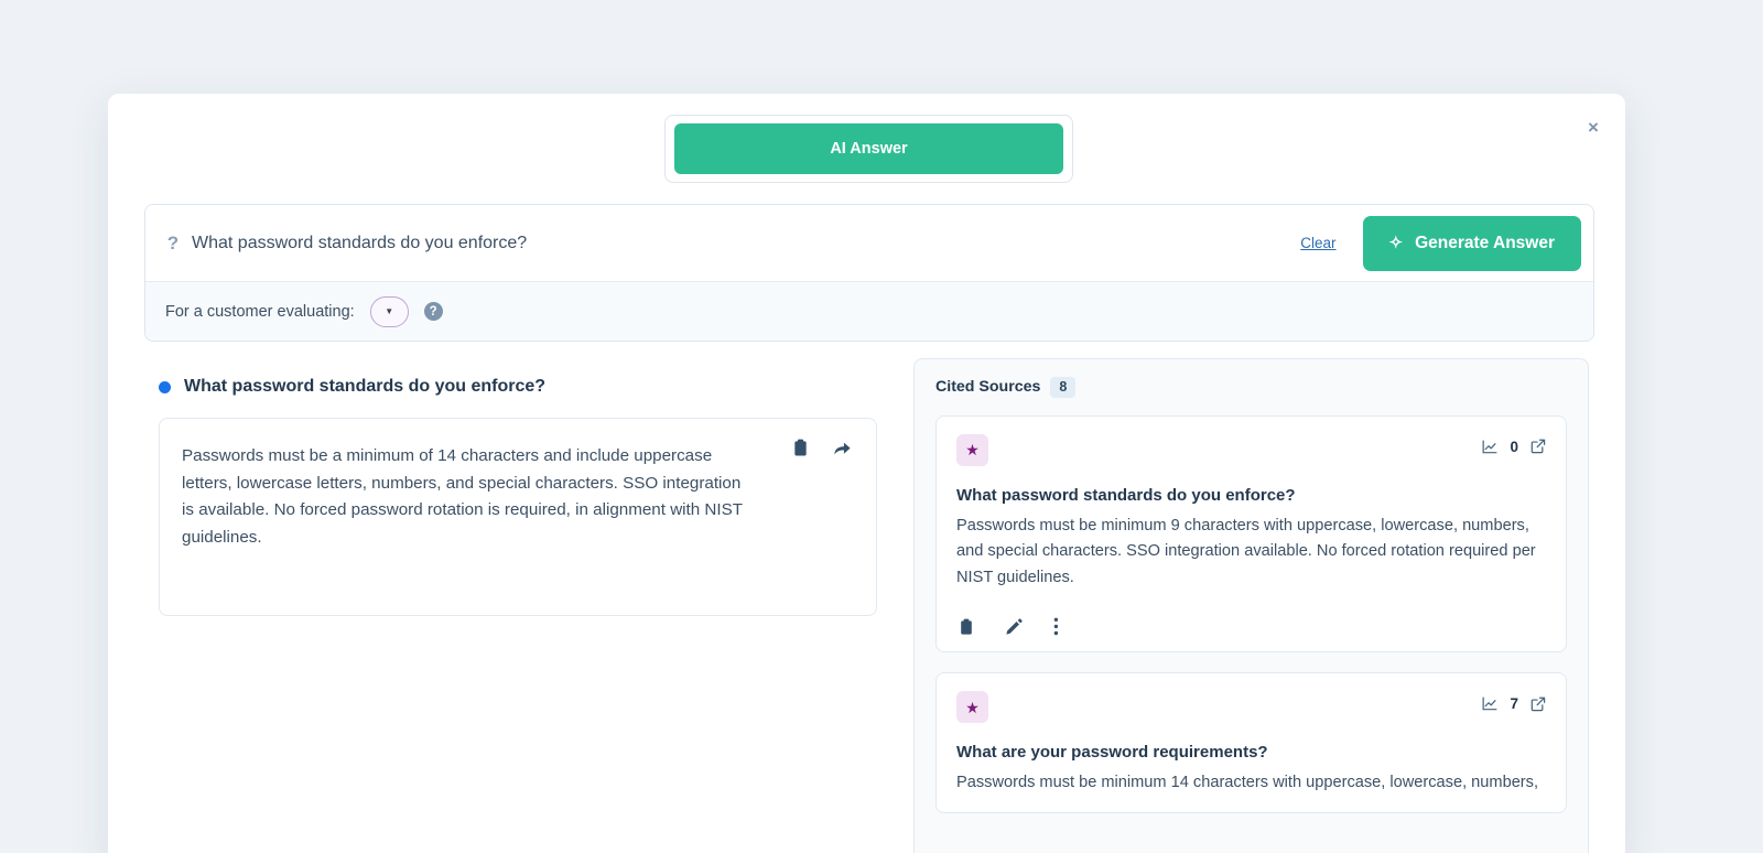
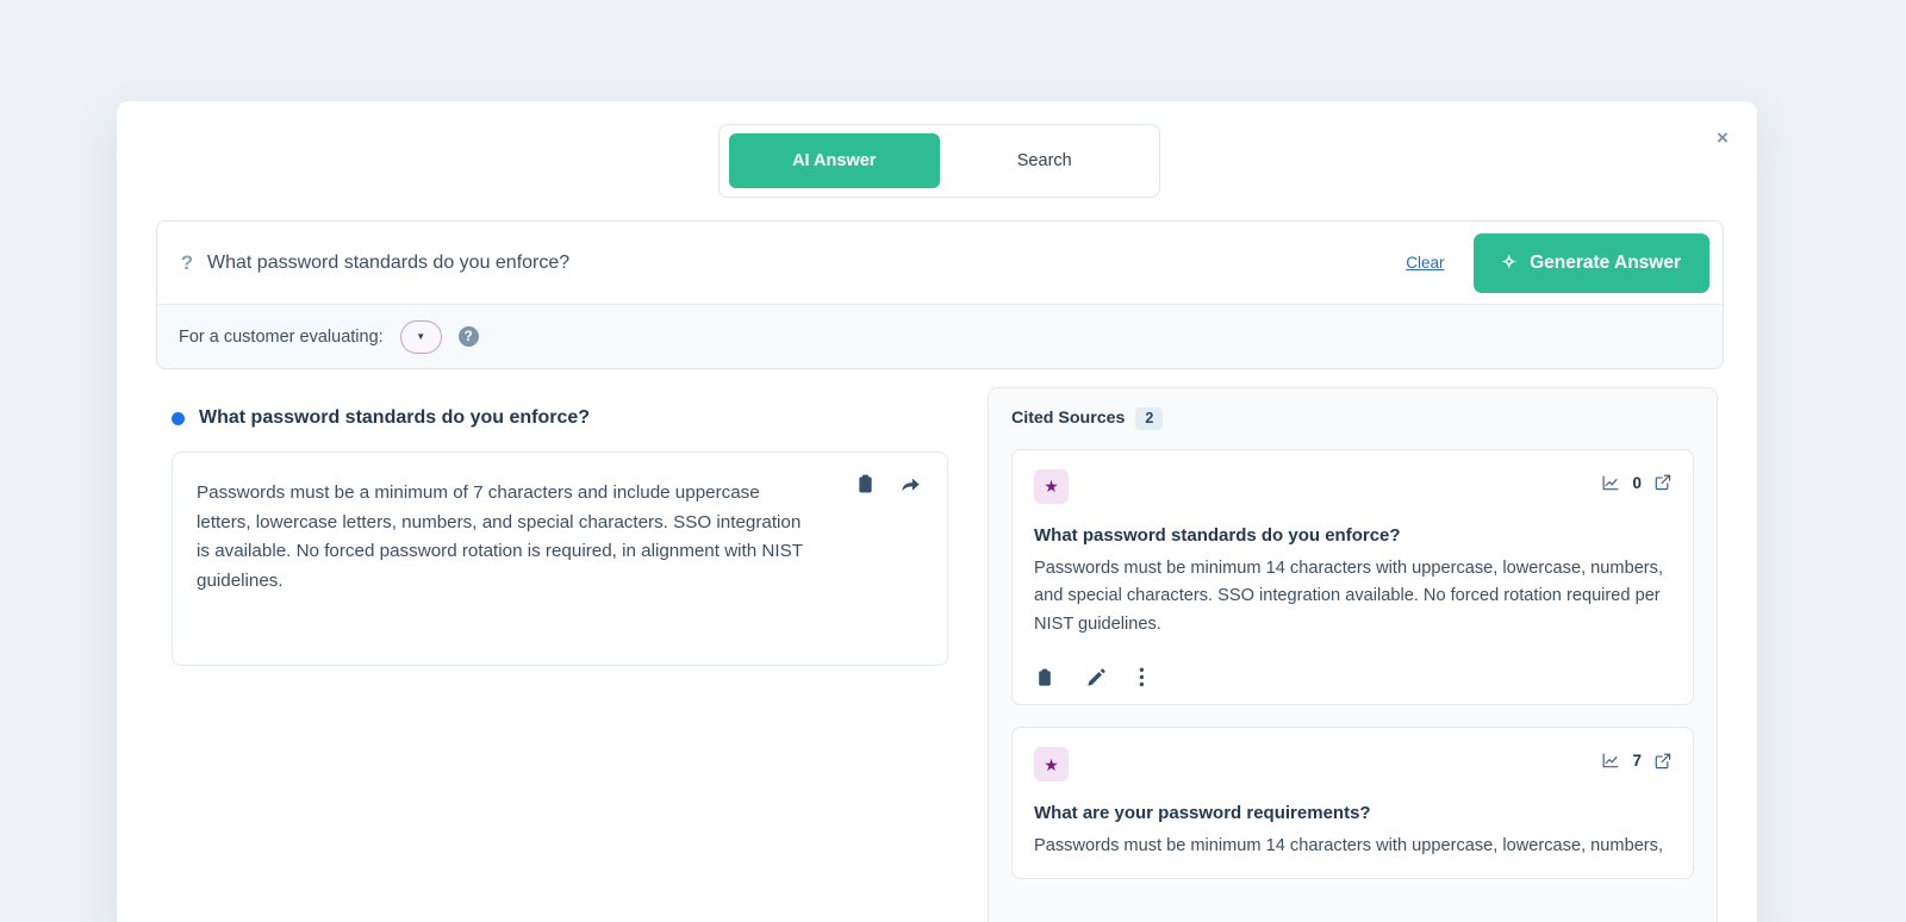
  ×
  AI Answer
+ Search
  ?
  What password standards do you enforce?
  Clear
  ✧
  Generate Answer
  For a customer evaluating:
  ▼
  ?
  What password standards do you enforce?
- Passwords must be a minimum of 14 characters and include uppercase letters, lowercase letters, numbers, and special characters. SSO integration is available. No forced password rotation is required, in alignment with NIST guidelines.
+ Passwords must be a minimum of 7 characters and include uppercase letters, lowercase letters, numbers, and special characters. SSO integration is available. No forced password rotation is required, in alignment with NIST guidelines.
  Cited Sources
- 8
+ 2
  ★
  0
  What password standards do you enforce?
- Passwords must be minimum 9 characters with uppercase, lowercase, numbers, and special characters. SSO integration available. No forced rotation required per NIST guidelines.
+ Passwords must be minimum 14 characters with uppercase, lowercase, numbers, and special characters. SSO integration available. No forced rotation required per NIST guidelines.
  ★
  7
  What are your password requirements?
  Passwords must be minimum 14 characters with uppercase, lowercase, numbers,
